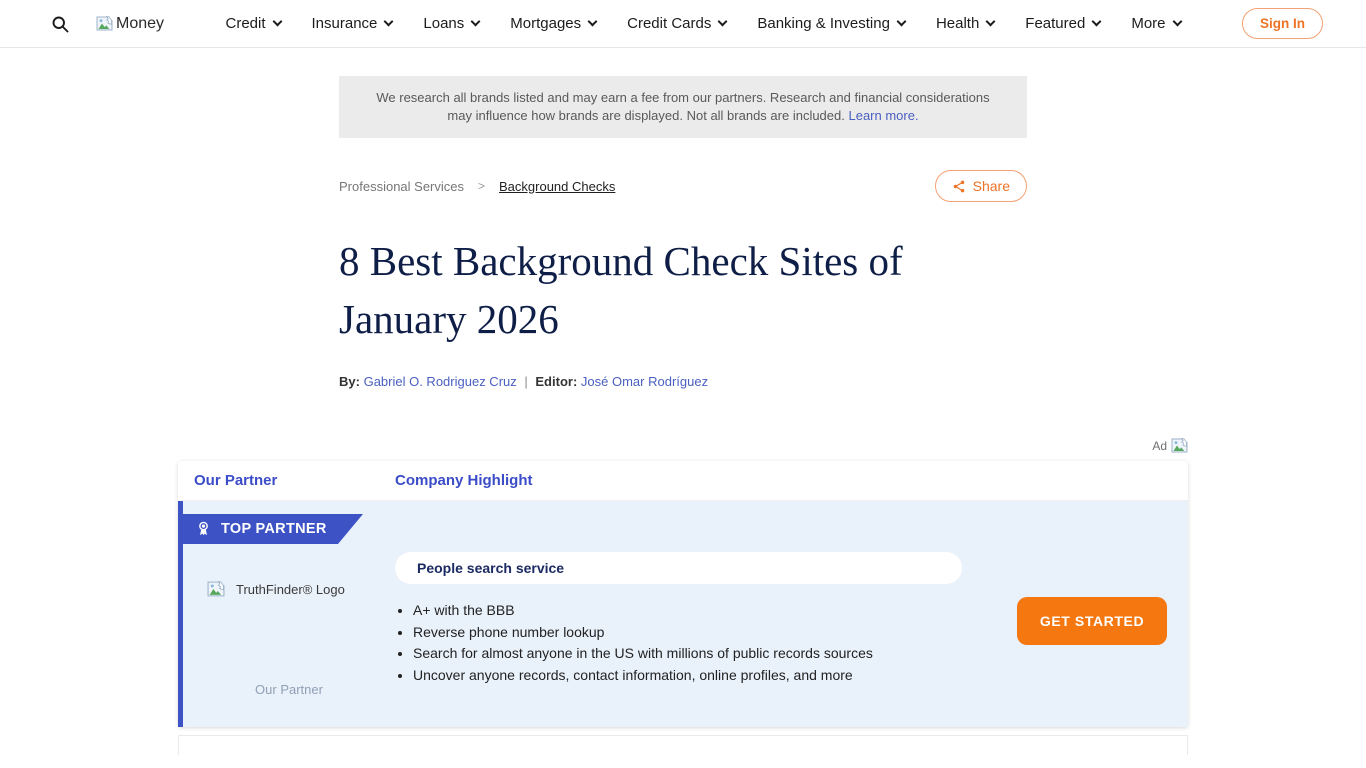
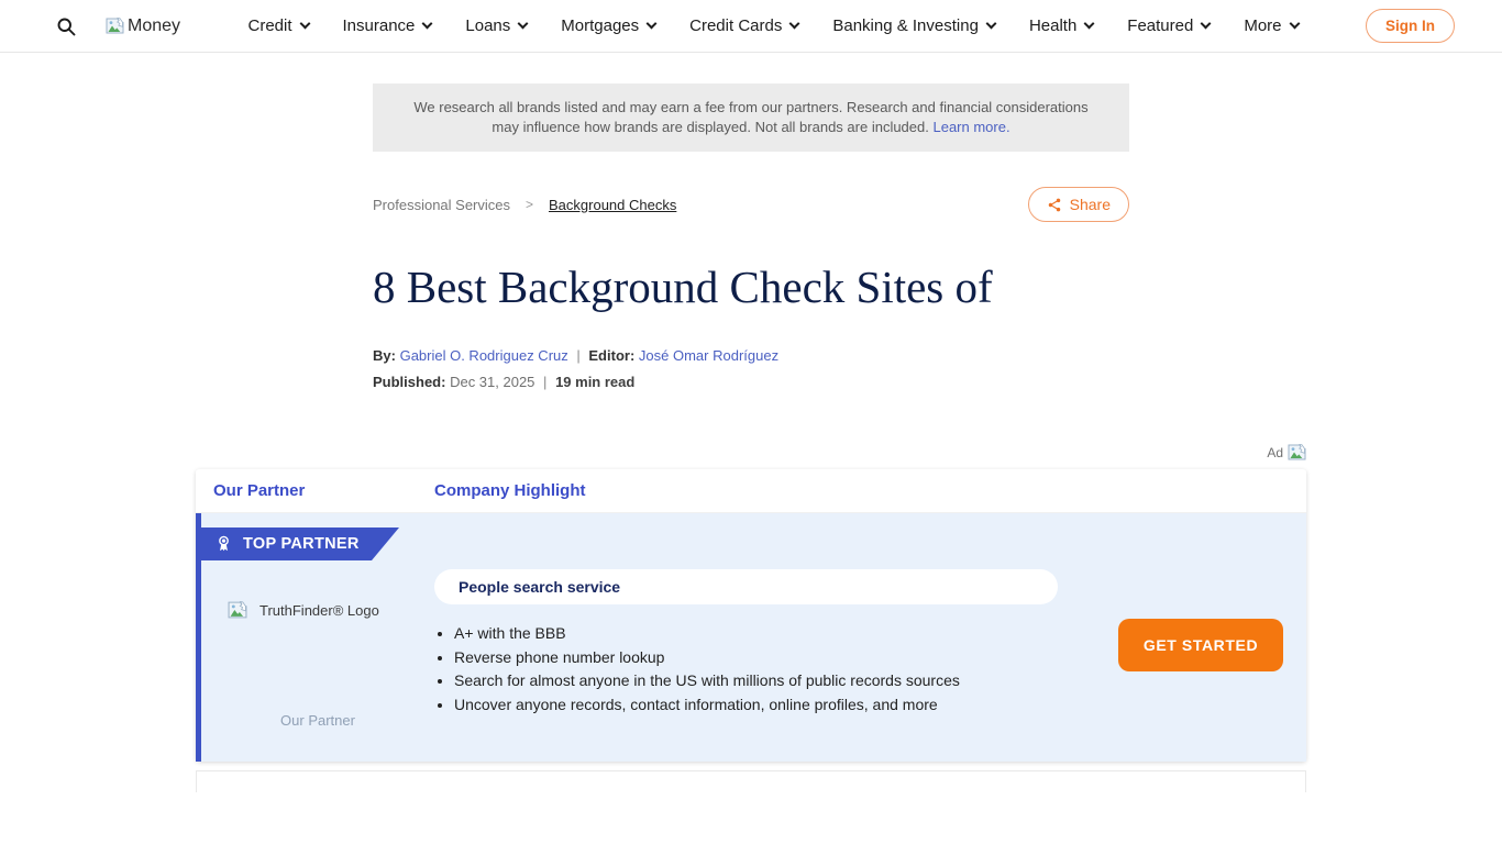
  Money
  Credit
  Insurance
  Loans
  Mortgages
  Credit Cards
  Banking & Investing
  Health
  Featured
  More
  Sign In
  We research all brands listed and may earn a fee from our partners. Research and financial considerations may influence how brands are displayed. Not all brands are included. Learn more.
  Professional Services
  >
  Background Checks
  Share
  8 Best Background Check Sites of
- January 2026
  By: Gabriel O. Rodriguez Cruz | Editor: José Omar Rodríguez
+ Published: Dec 31, 2025 | 19 min read
  Ad
  Our Partner
  Company Highlight
  TOP PARTNER
  TruthFinder® Logo
  Our Partner
  People search service
  A+ with the BBB
  Reverse phone number lookup
  Search for almost anyone in the US with millions of public records sources
  Uncover anyone records, contact information, online profiles, and more
  GET STARTED
